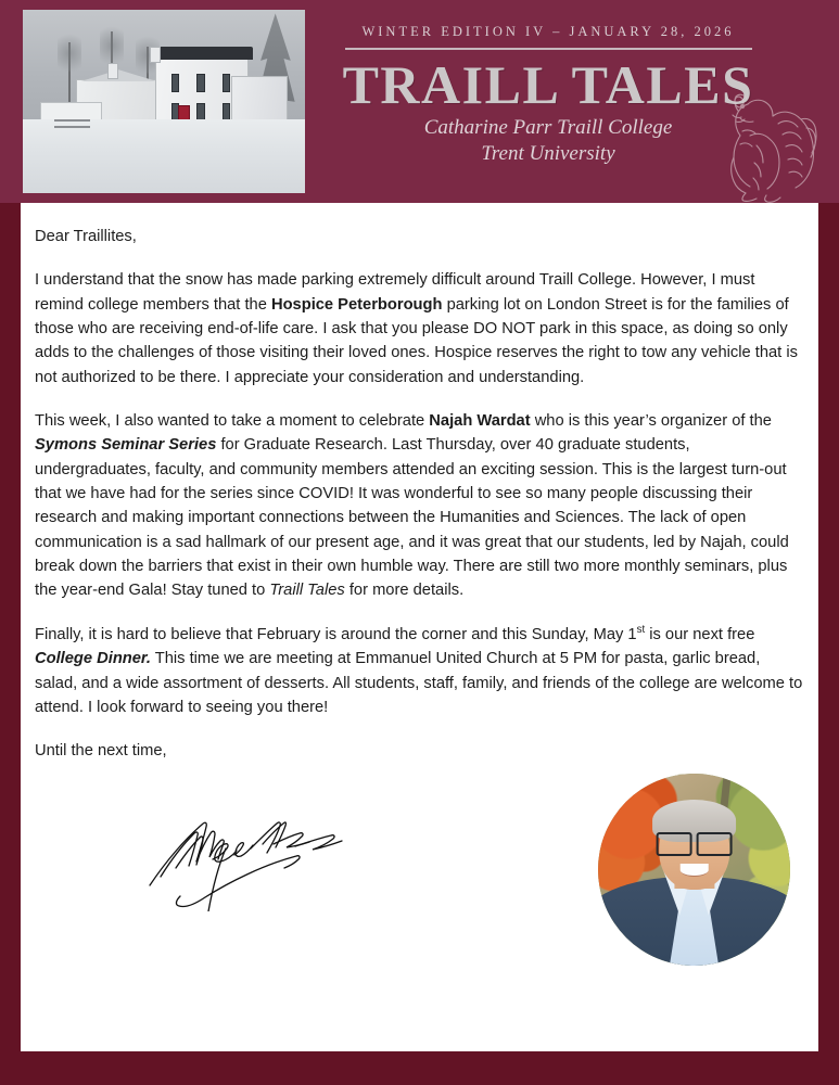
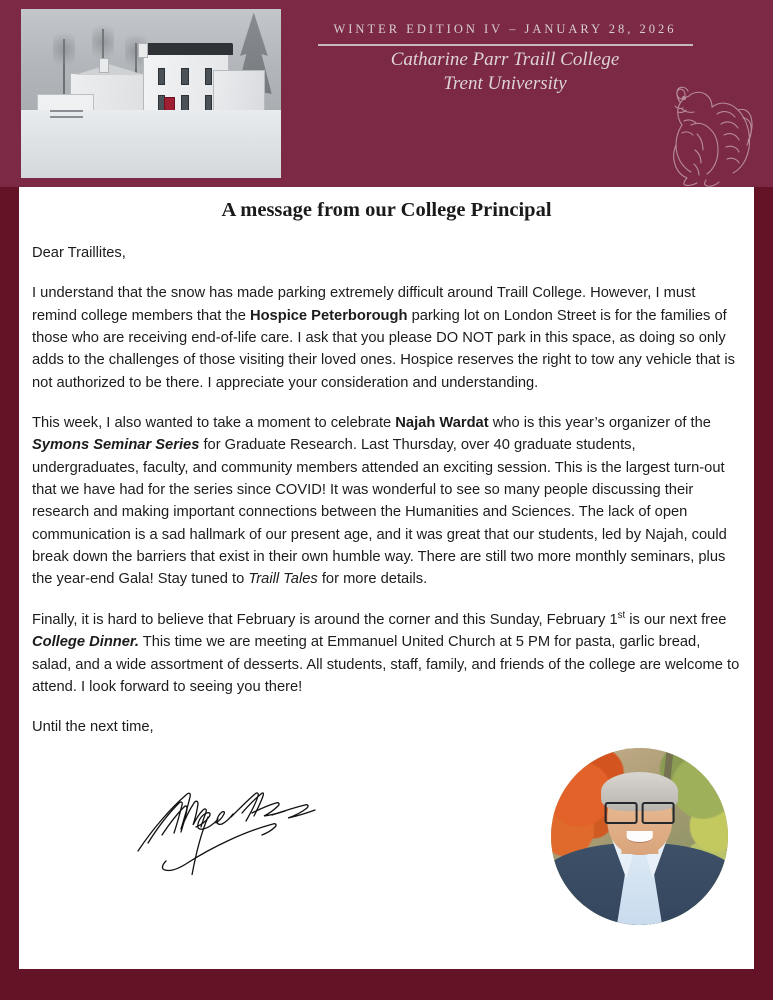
  WINTER EDITION IV – JANUARY 28, 2026
- TRAILL TALES
  Catharine Parr Traill College
  Trent University
+ A message from our College Principal
  Dear Traillites,
  I understand that the snow has made parking extremely difficult around Traill College. However, I must remind college members that the Hospice Peterborough parking lot on London Street is for the families of those who are receiving end-of-life care. I ask that you please DO NOT park in this space, as doing so only adds to the challenges of those visiting their loved ones. Hospice reserves the right to tow any vehicle that is not authorized to be there. I appreciate your consideration and understanding.
  This week, I also wanted to take a moment to celebrate Najah Wardat who is this year’s organizer of the Symons Seminar Series for Graduate Research. Last Thursday, over 40 graduate students, undergraduates, faculty, and community members attended an exciting session. This is the largest turn-out that we have had for the series since COVID! It was wonderful to see so many people discussing their research and making important connections between the Humanities and Sciences. The lack of open communication is a sad hallmark of our present age, and it was great that our students, led by Najah, could break down the barriers that exist in their own humble way. There are still two more monthly seminars, plus the year-end Gala! Stay tuned to Traill Tales for more details.
- Finally, it is hard to believe that February is around the corner and this Sunday, May 1st is our next free College Dinner. This time we are meeting at Emmanuel United Church at 5 PM for pasta, garlic bread, salad, and a wide assortment of desserts. All students, staff, family, and friends of the college are welcome to attend. I look forward to seeing you there!
+ Finally, it is hard to believe that February is around the corner and this Sunday, February 1st is our next free College Dinner. This time we are meeting at Emmanuel United Church at 5 PM for pasta, garlic bread, salad, and a wide assortment of desserts. All students, staff, family, and friends of the college are welcome to attend. I look forward to seeing you there!
  Until the next time,
